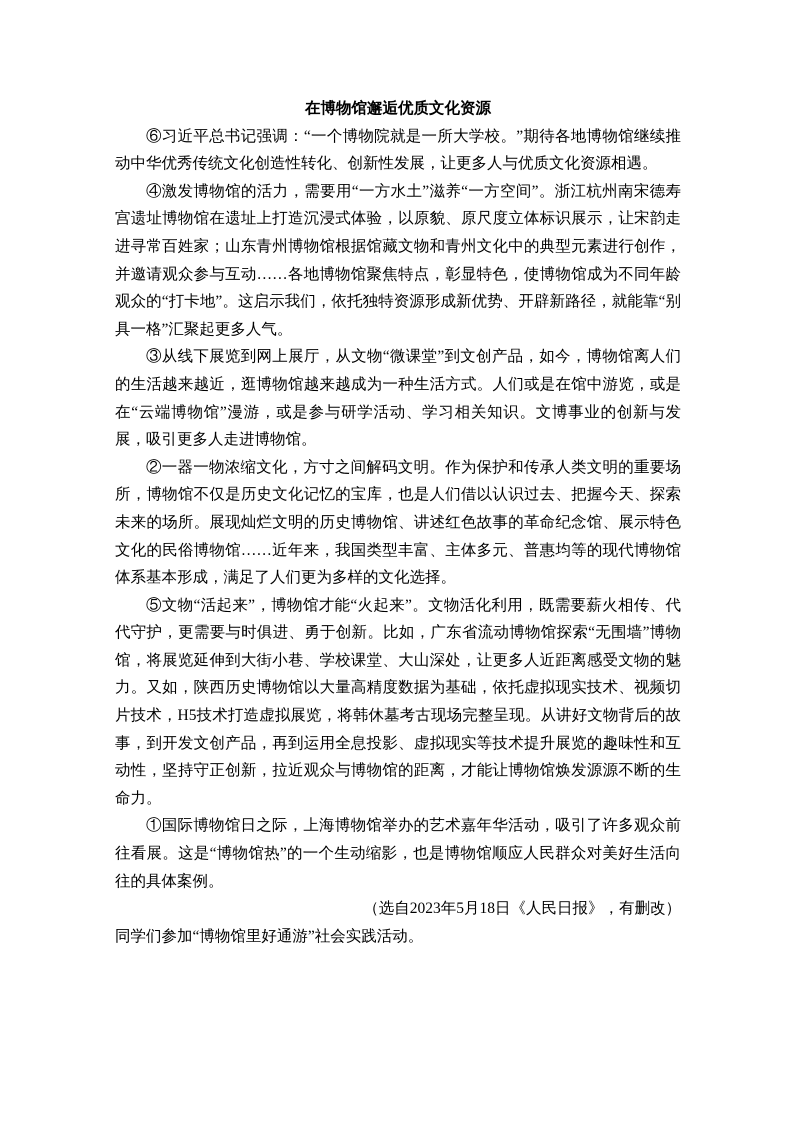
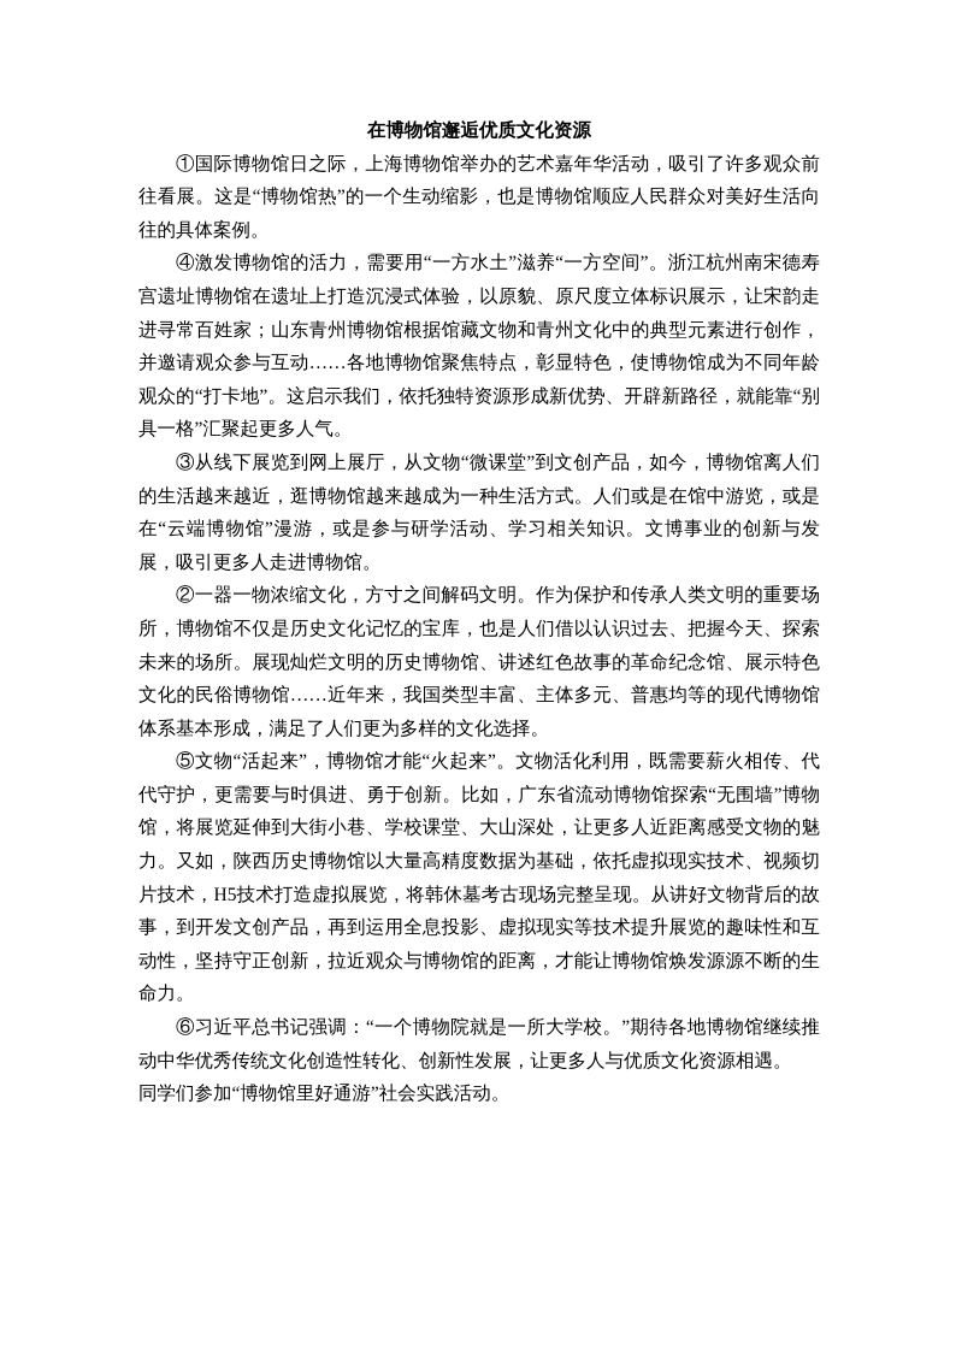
  在博物馆邂逅优质文化资源
- ⑥习近平总书记强调：“一个博物院就是一所大学校。”期待各地博物馆继续推动中华优秀传统文化创造性转化、创新性发展，让更多人与优质文化资源相遇。
+ ①国际博物馆日之际，上海博物馆举办的艺术嘉年华活动，吸引了许多观众前往看展。这是“博物馆热”的一个生动缩影，也是博物馆顺应人民群众对美好生活向往的具体案例。
  ④激发博物馆的活力，需要用“一方水土”滋养“一方空间”。浙江杭州南宋德寿宫遗址博物馆在遗址上打造沉浸式体验，以原貌、原尺度立体标识展示，让宋韵走进寻常百姓家；山东青州博物馆根据馆藏文物和青州文化中的典型元素进行创作，并邀请观众参与互动……各地博物馆聚焦特点，彰显特色，使博物馆成为不同年龄观众的“打卡地”。这启示我们，依托独特资源形成新优势、开辟新路径，就能靠“别具一格”汇聚起更多人气。
  ③从线下展览到网上展厅，从文物“微课堂”到文创产品，如今，博物馆离人们的生活越来越近，逛博物馆越来越成为一种生活方式。人们或是在馆中游览，或是在“云端博物馆”漫游，或是参与研学活动、学习相关知识。文博事业的创新与发展，吸引更多人走进博物馆。
  ②一器一物浓缩文化，方寸之间解码文明。作为保护和传承人类文明的重要场所，博物馆不仅是历史文化记忆的宝库，也是人们借以认识过去、把握今天、探索未来的场所。展现灿烂文明的历史博物馆、讲述红色故事的革命纪念馆、展示特色文化的民俗博物馆……近年来，我国类型丰富、主体多元、普惠均等的现代博物馆体系基本形成，满足了人们更为多样的文化选择。
  ⑤文物“活起来”，博物馆才能“火起来”。文物活化利用，既需要薪火相传、代代守护，更需要与时俱进、勇于创新。比如，广东省流动博物馆探索“无围墙”博物馆，将展览延伸到大街小巷、学校课堂、大山深处，让更多人近距离感受文物的魅力。又如，陕西历史博物馆以大量高精度数据为基础，依托虚拟现实技术、视频切片技术，H5技术打造虚拟展览，将韩休墓考古现场完整呈现。从讲好文物背后的故事，到开发文创产品，再到运用全息投影、虚拟现实等技术提升展览的趣味性和互动性，坚持守正创新，拉近观众与博物馆的距离，才能让博物馆焕发源源不断的生命力。
- ①国际博物馆日之际，上海博物馆举办的艺术嘉年华活动，吸引了许多观众前往看展。这是“博物馆热”的一个生动缩影，也是博物馆顺应人民群众对美好生活向往的具体案例。
+ ⑥习近平总书记强调：“一个博物院就是一所大学校。”期待各地博物馆继续推动中华优秀传统文化创造性转化、创新性发展，让更多人与优质文化资源相遇。
- （选自2023年5月18日《人民日报》，有删改）
  同学们参加“博物馆里好通游”社会实践活动。
